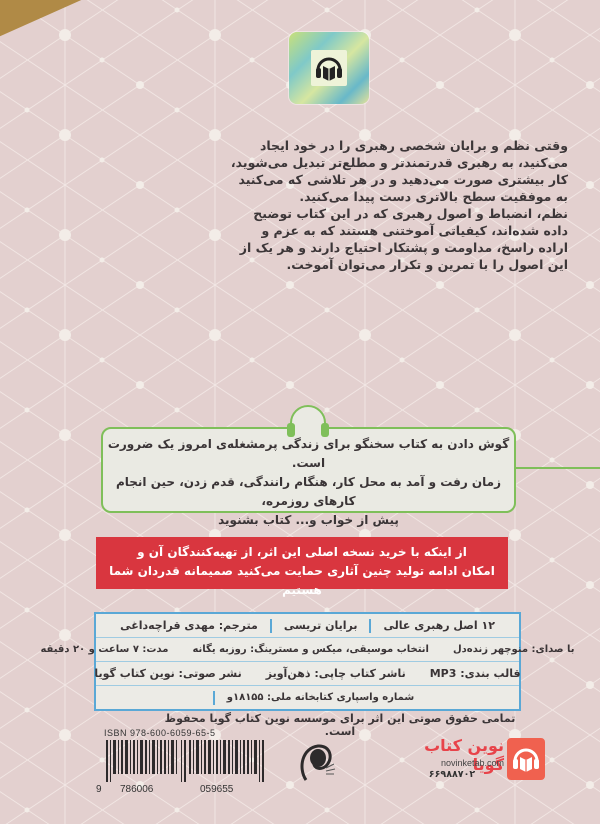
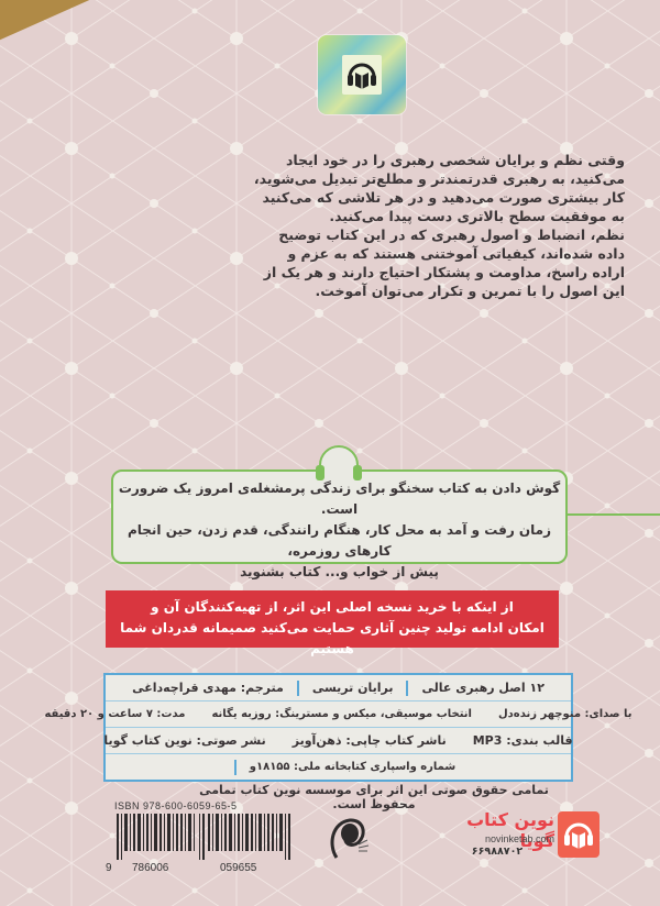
  وقتی نظم و برایان شخصی رهبری را در خود ایجاد می‌کنید، به رهبری قدرتمندتر و مطلع‌تر تبدیل می‌شوید، کار بیشتری صورت می‌دهید و در هر تلاشی که می‌کنید به موفقیت سطح بالاتری دست پیدا می‌کنید.
  نظم، انضباط و اصول رهبری که در این کتاب توضیح داده شده‌اند، کیفیاتی آموختنی هستند که به عزم و اراده راسخ، مداومت و پشتکار احتیاج دارند و هر یک از این اصول را با تمرین و تکرار می‌توان آموخت.
  گوش دادن به کتاب سخنگو برای زندگی پرمشغله‌ی امروز یک ضرورت است.
  زمان رفت و آمد به محل کار، هنگام رانندگی، قدم زدن، حین انجام کارهای روزمره،
  پیش از خواب و... کتاب بشنوید
  از اینکه با خرید نسخه اصلی این اثر، از تهیه‌کنندگان آن و
  امکان ادامه تولید چنین آثاری حمایت می‌کنید صمیمانه قدردان شما هستیم
  ۱۲ اصل رهبری عالی
  برایان تریسی
  مترجم: مهدی قراچه‌داغی
  با صدای: منوچهر زنده‌دل
  انتخاب موسیقی، میکس و مسترینگ: روزبه یگانه
  مدت: ۷ ساعت و ۲۰ دقیقه
  قالب بندی: MP3
  ناشر کتاب چاپی: ذهن‌آویز
  نشر صوتی: نوین کتاب گویا
  شماره واسپاری کتابخانه ملی: ۱۸۱۵۵و
- تمامی حقوق صوتی این اثر برای موسسه نوین کتاب گویا محفوظ است.
+ تمامی حقوق صوتی این اثر برای موسسه نوین کتاب تمامی محفوظ است.
  ISBN 978-600-6059-65-5
  9
  786006
  059655
  نوین کتاب گویا
  novinketab.com
  ۶۶۹۸۸۷۰۲
